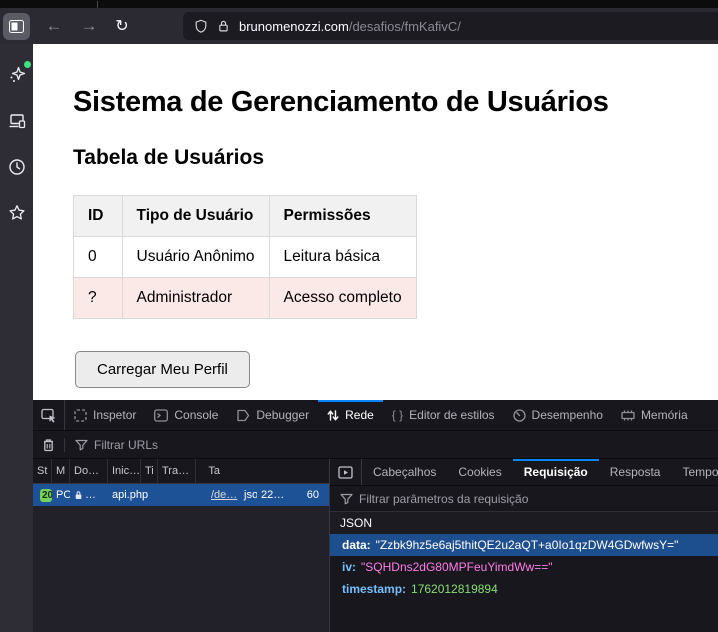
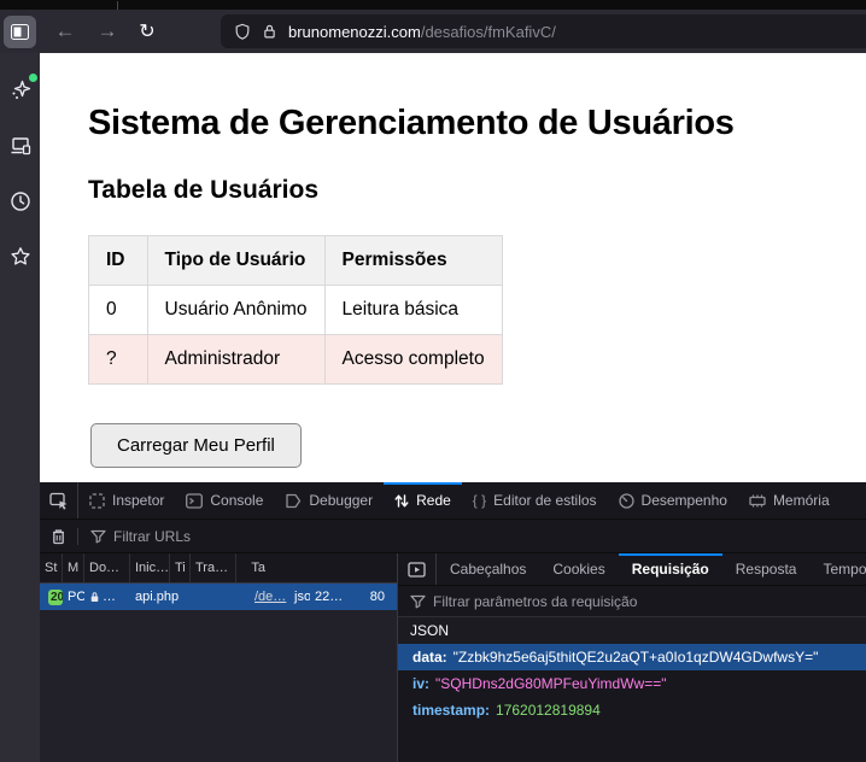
  ←
  →
  ↻
  brunomenozzi.com/desafios/fmKafivC/
  Sistema de Gerenciamento de Usuários
  Tabela de Usuários
  ID	Tipo de Usuário	Permissões
  0	Usuário Anônimo	Leitura básica
  ?	Administrador	Acesso completo
  Carregar Meu Perfil
  Inspetor
  Console
  Debugger
  Rede
  { }
  Editor de estilos
  Desempenho
  Memória
  Filtrar URLs
  St
  M
  Do…
  Inic…
  Ti
  Tra…
  Ta
  …
  api.php
  /de…
  jso
  22…
- 60
+ 80
  Cabeçalhos
  Cookies
  Requisição
  Resposta
  Tempo
  Filtrar parâmetros da requisição
  JSON
  data:
  "Zzbk9hz5e6aj5thitQE2u2aQT+a0Io1qzDW4GDwfwsY="
  iv:
  "SQHDns2dG80MPFeuYimdWw=="
  timestamp:
  1762012819894
